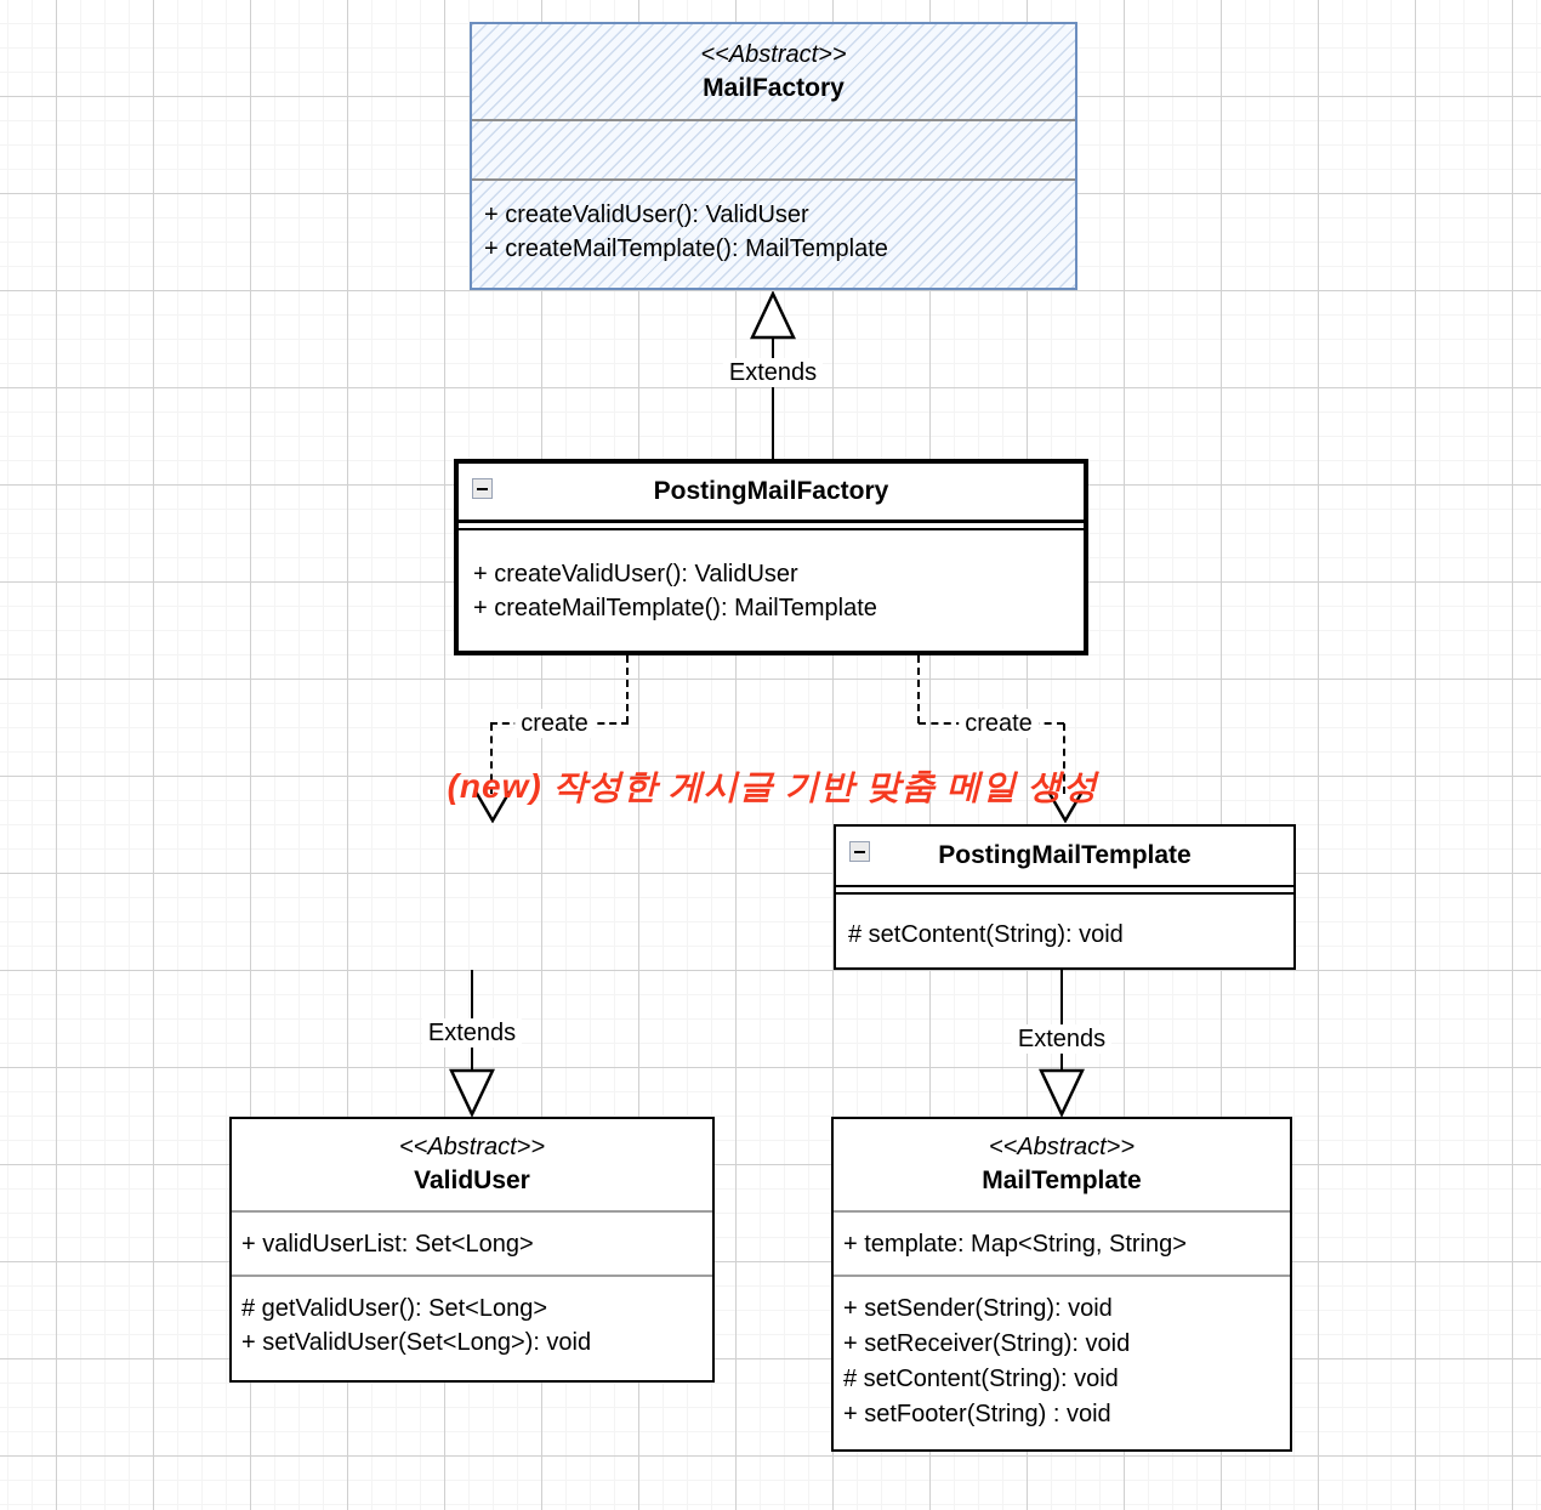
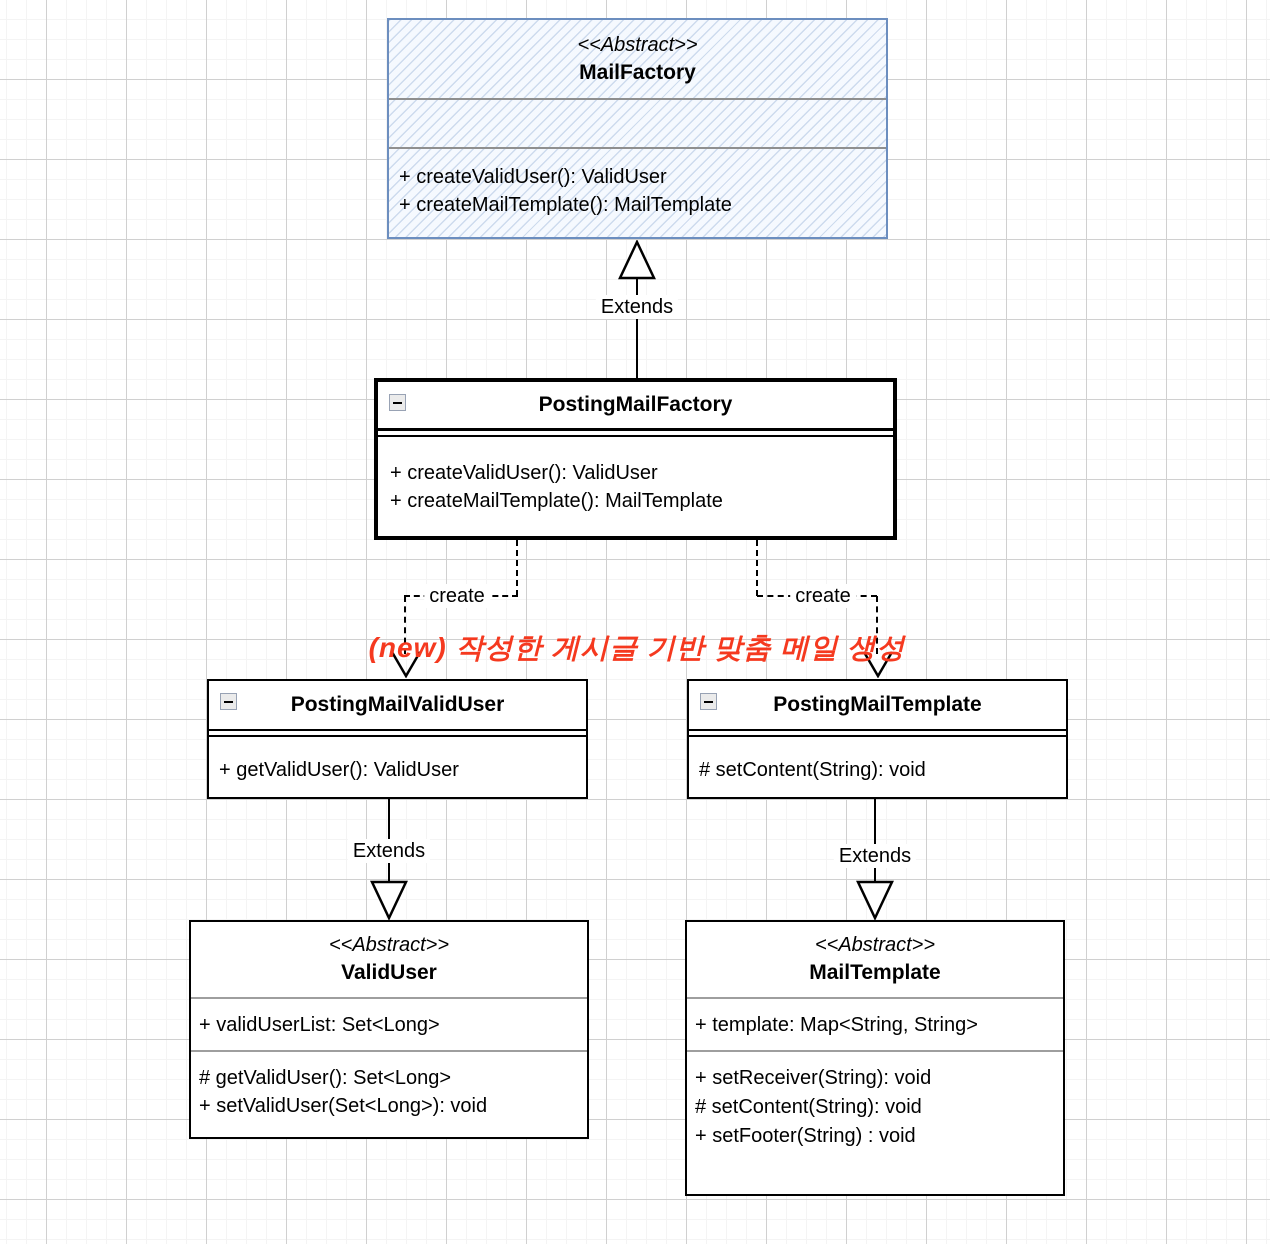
  <<Abstract>>
  MailFactory
  + createValidUser(): ValidUser
  + createMailTemplate(): MailTemplate
  Extends
  PostingMailFactory
  + createValidUser(): ValidUser
  + createMailTemplate(): MailTemplate
  create
  create
  (new) 작성한 게시글 기반 맞춤 메일 생성
+ PostingMailValidUser
+ + getValidUser(): ValidUser
  PostingMailTemplate
  # setContent(String): void
  Extends
  Extends
  <<Abstract>>
  ValidUser
  + validUserList: Set<Long>
  # getValidUser(): Set<Long>
  + setValidUser(Set<Long>): void
  <<Abstract>>
  MailTemplate
  + template: Map<String, String>
- + setSender(String): void
  + setReceiver(String): void
  # setContent(String): void
  + setFooter(String) : void
